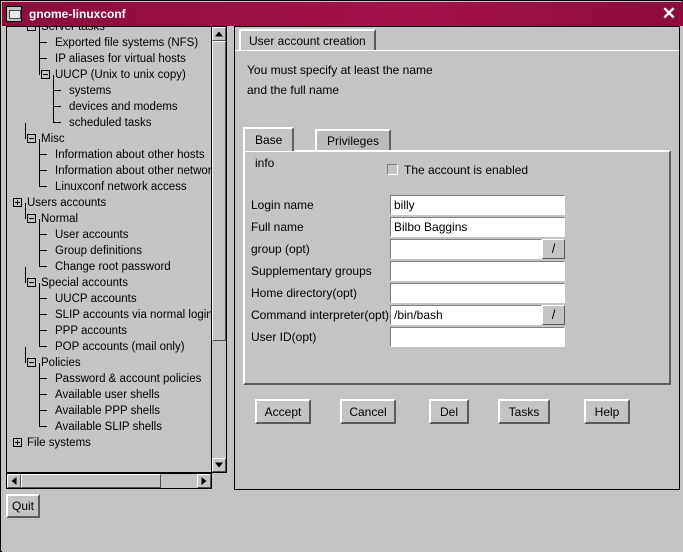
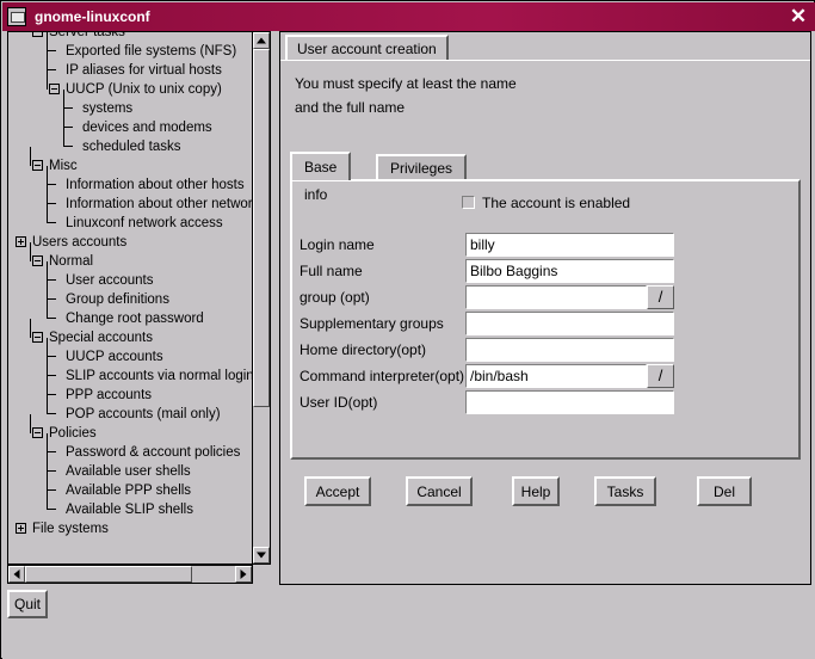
  gnome-linuxconf
  ✕
  Server tasks
  Exported file systems (NFS)
  IP aliases for virtual hosts
  UUCP (Unix to unix copy)
  systems
  devices and modems
  scheduled tasks
  Misc
  Information about other hosts
  Information about other networ
  Linuxconf network access
  Users accounts
  Normal
  User accounts
  Group definitions
  Change root password
  Special accounts
  UUCP accounts
  SLIP accounts via normal login
  PPP accounts
  POP accounts (mail only)
  Policies
  Password & account policies
  Available user shells
  Available PPP shells
  Available SLIP shells
  File systems
  User account creation
  You must specify at least the name
  and the full name
  Base info
  Privileges
  The account is enabled
  Login name
  billy
  Full name
  Bilbo Baggins
  group (opt)
  /
  Supplementary groups
  Home directory(opt)
  Command interpreter(opt)
  /bin/bash
  /
  User ID(opt)
  Accept
  Cancel
- Del
+ Help
  Tasks
- Help
+ Del
  Quit
